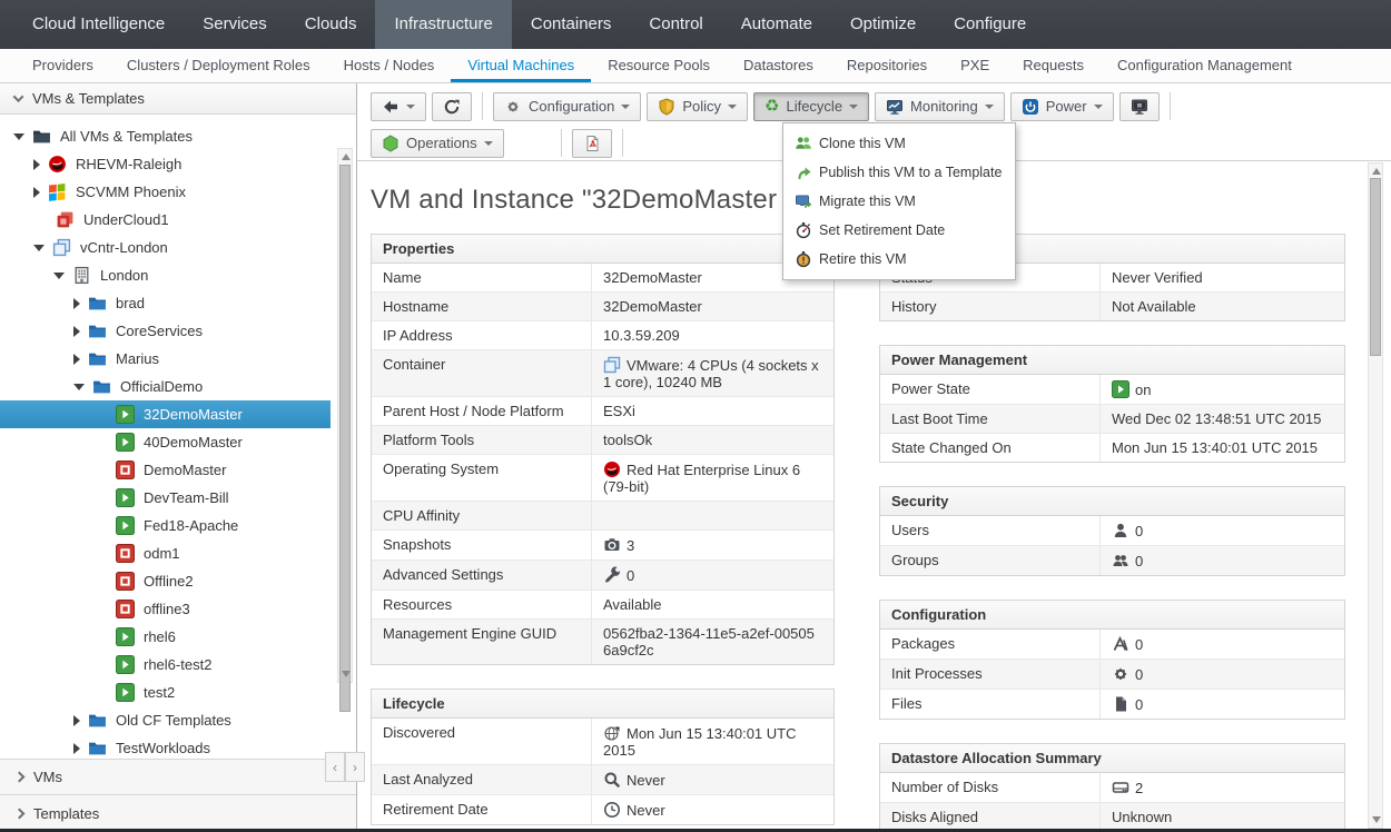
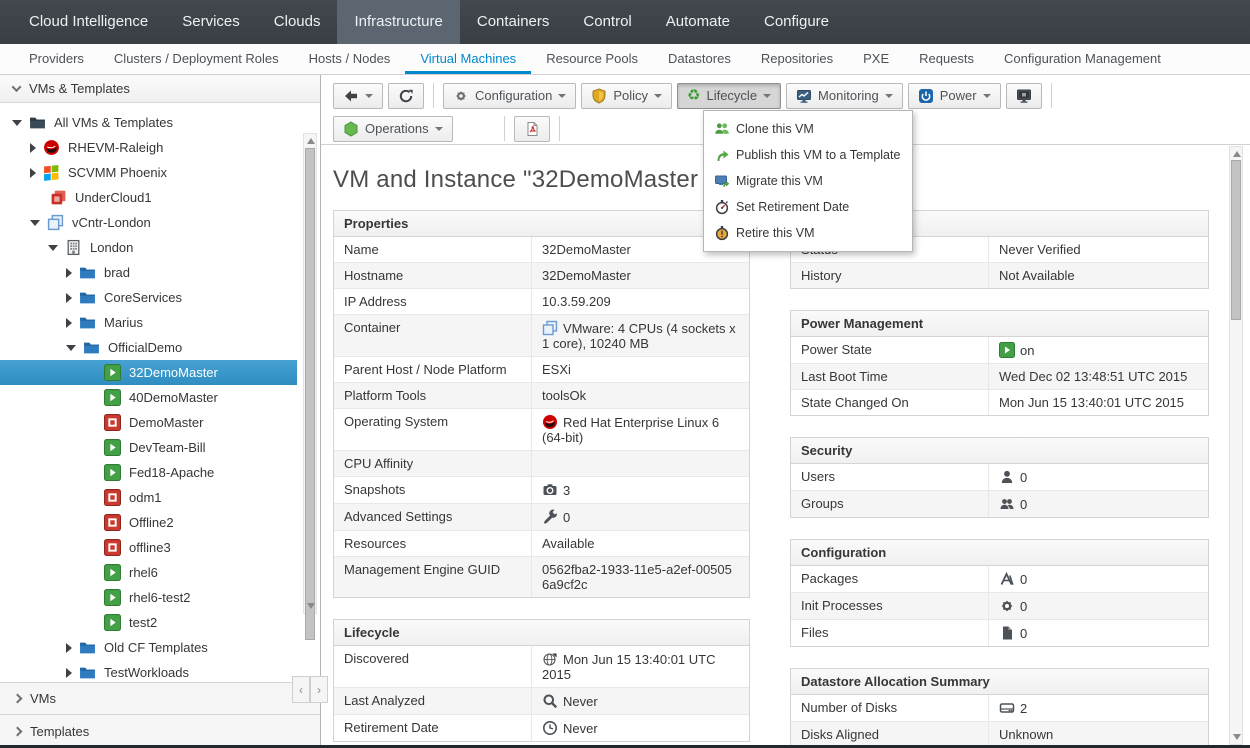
  Cloud Intelligence
  Services
  Clouds
  Infrastructure
  Containers
  Control
  Automate
- Optimize
  Configure
  Providers
  Clusters / Deployment Roles
  Hosts / Nodes
  Virtual Machines
  Resource Pools
  Datastores
  Repositories
  PXE
  Requests
  Configuration Management
  VMs & Templates
  All VMs & Templates
  RHEVM-Raleigh
  SCVMM Phoenix
  UnderCloud1
  vCntr-London
  London
  brad
  CoreServices
  Marius
  OfficialDemo
  32DemoMaster
  40DemoMaster
  DemoMaster
  DevTeam-Bill
  Fed18-Apache
  odm1
  Offline2
  offline3
  rhel6
  rhel6-test2
  test2
  Old CF Templates
  TestWorkloads
  VMs
  Templates
  ‹
  ›
  Configuration
  Policy
  ♻
  Lifecycle
  Monitoring
  Power
  Operations
  VM and Instance "32DemoMaster
  Properties
  Name
  32DemoMaster
  Hostname
  32DemoMaster
  IP Address
  10.3.59.209
  Container
  VMware: 4 CPUs (4 sockets x 1 core), 10240 MB
  Parent Host / Node Platform
  ESXi
  Platform Tools
  toolsOk
  Operating System
- Red Hat Enterprise Linux 6 (79-bit)
+ Red Hat Enterprise Linux 6 (64-bit)
  CPU Affinity
  Snapshots
  3
  Advanced Settings
  0
  Resources
  Available
  Management Engine GUID
- 0562fba2-1364-11e5-a2ef-005056a9cf2c
+ 0562fba2-1933-11e5-a2ef-005056a9cf2c
  Lifecycle
  Discovered
  Mon Jun 15 13:40:01 UTC 2015
  Last Analyzed
  Never
  Retirement Date
  Never
  Never Verified
  History
  Not Available
  Power Management
  Power State
  on
  Last Boot Time
  Wed Dec 02 13:48:51 UTC 2015
  State Changed On
  Mon Jun 15 13:40:01 UTC 2015
  Security
  Users
  0
  Groups
  0
  Configuration
  Packages
  0
  Init Processes
  0
  Files
  0
  Datastore Allocation Summary
  Number of Disks
  2
  Disks Aligned
  Unknown
  Clone this VM
  Publish this VM to a Template
  Migrate this VM
  Set Retirement Date
  Retire this VM
